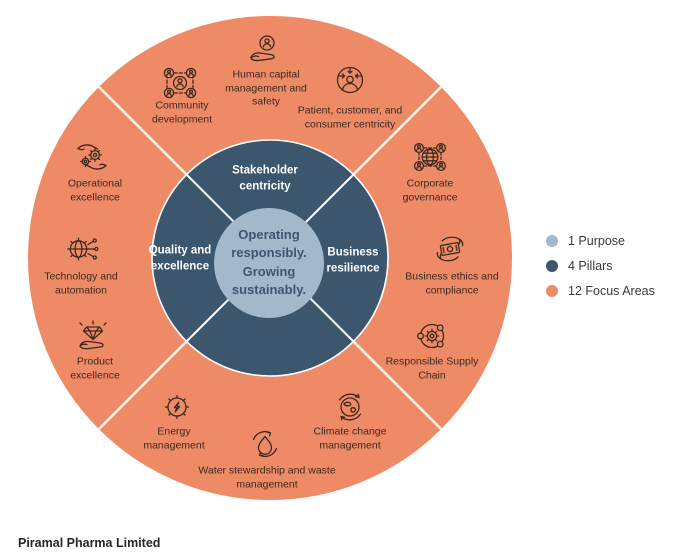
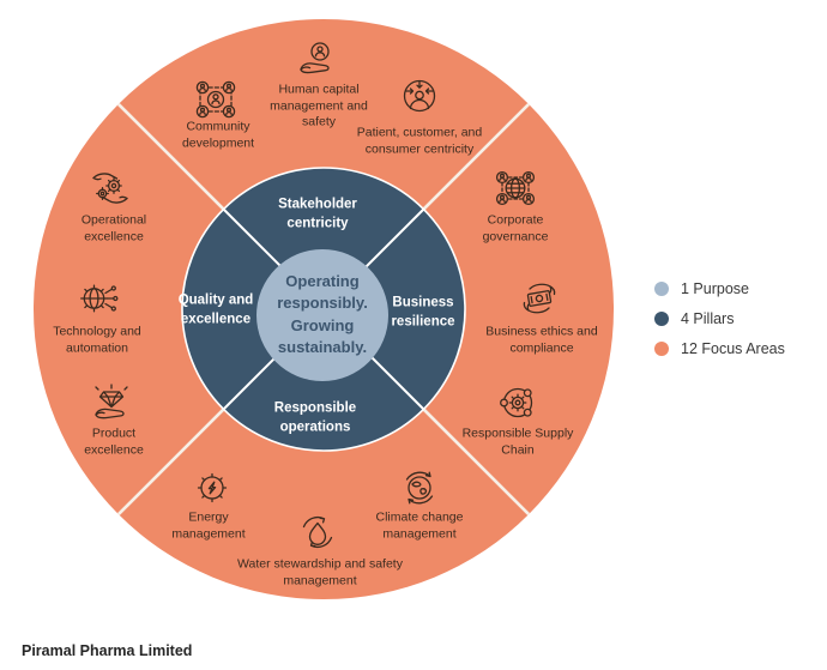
  Community development
  Human capital management and safety
  Patient, customer, and consumer centricity
  Corporate governance
  Business ethics and compliance
  Responsible Supply Chain
  Climate change management
- Water stewardship and waste management
+ Water stewardship and safety management
  Energy management
  Product excellence
  Technology and automation
  Operational excellence
  Stakeholder centricity
  Business resilience
+ Responsible operations
  Quality and excellence
  Operating responsibly. Growing sustainably.
  1 Purpose
  4 Pillars
  12 Focus Areas
  Piramal Pharma Limited
